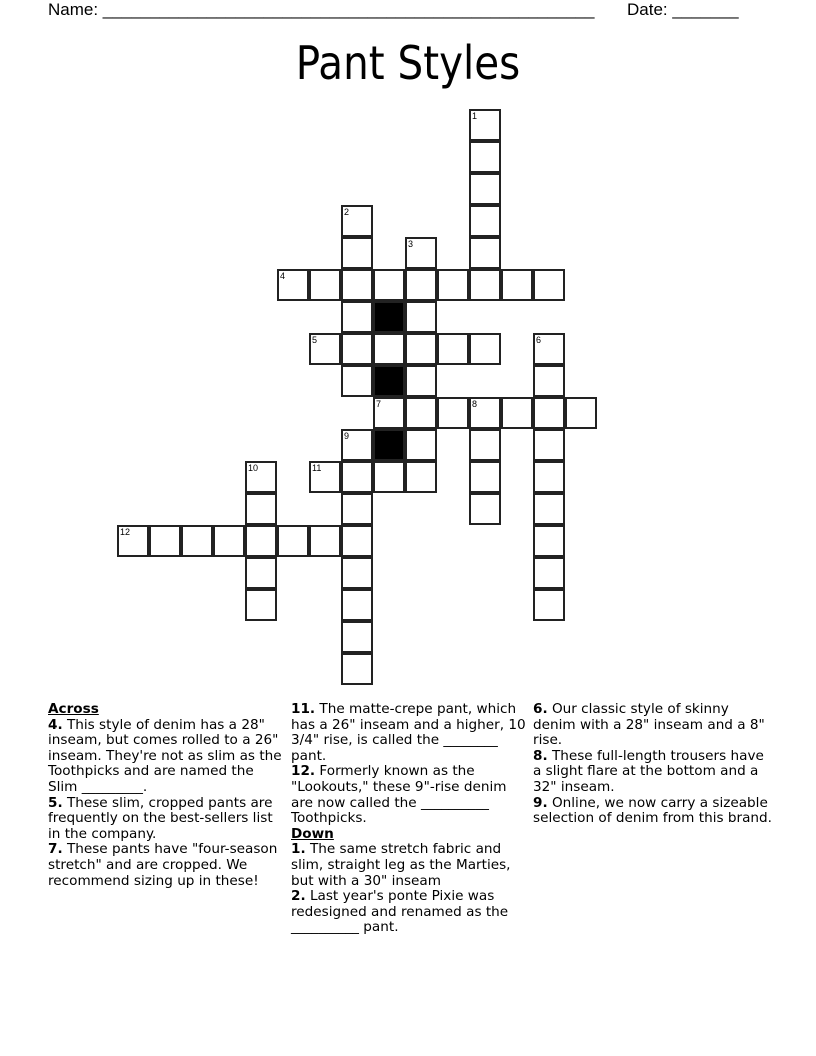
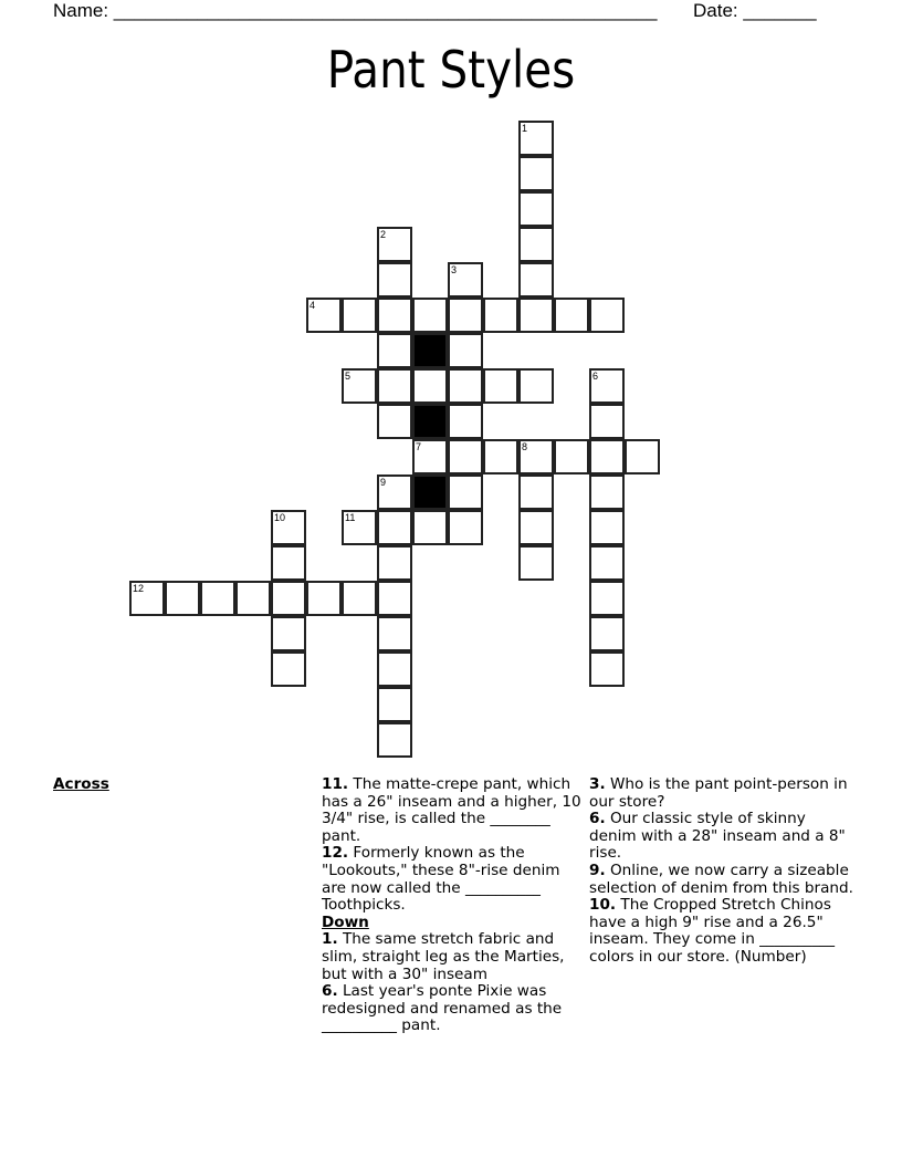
  Name: ____________________________________________________
  Date: _______
  Pant Styles
  1
  2
  3
  4
  5
  6
  7
  8
  9
  10
  11
  12
  Across
- 4. This style of denim has a 28" inseam, but comes rolled to a 26" inseam. They're not as slim as the Toothpicks and are named the Slim _________.
- 5. These slim, cropped pants are frequently on the best-sellers list in the company.
- 7. These pants have "four-season stretch" and are cropped. We recommend sizing up in these!
  11. The matte-crepe pant, which has a 26" inseam and a higher, 10 3/4" rise, is called the ________ pant.
- 12. Formerly known as the "Lookouts," these 9"-rise denim are now called the __________ Toothpicks.
+ 12. Formerly known as the "Lookouts," these 8"-rise denim are now called the __________ Toothpicks.
  Down
  1. The same stretch fabric and slim, straight leg as the Marties, but with a 30" inseam
- 2. Last year's ponte Pixie was redesigned and renamed as the __________ pant.
+ 6. Last year's ponte Pixie was redesigned and renamed as the __________ pant.
+ 3. Who is the pant point-person in our store?
  6. Our classic style of skinny denim with a 28" inseam and a 8" rise.
- 8. These full-length trousers have a slight flare at the bottom and a 32" inseam.
  9. Online, we now carry a sizeable selection of denim from this brand.
+ 10. The Cropped Stretch Chinos have a high 9" rise and a 26.5" inseam. They come in __________ colors in our store. (Number)
